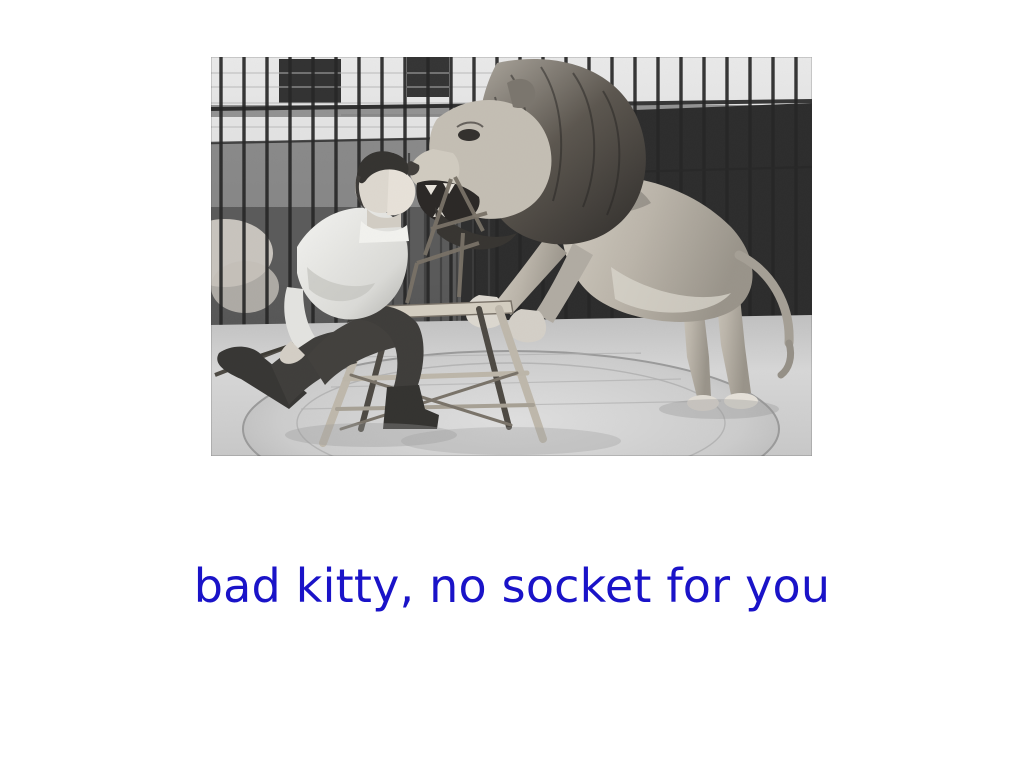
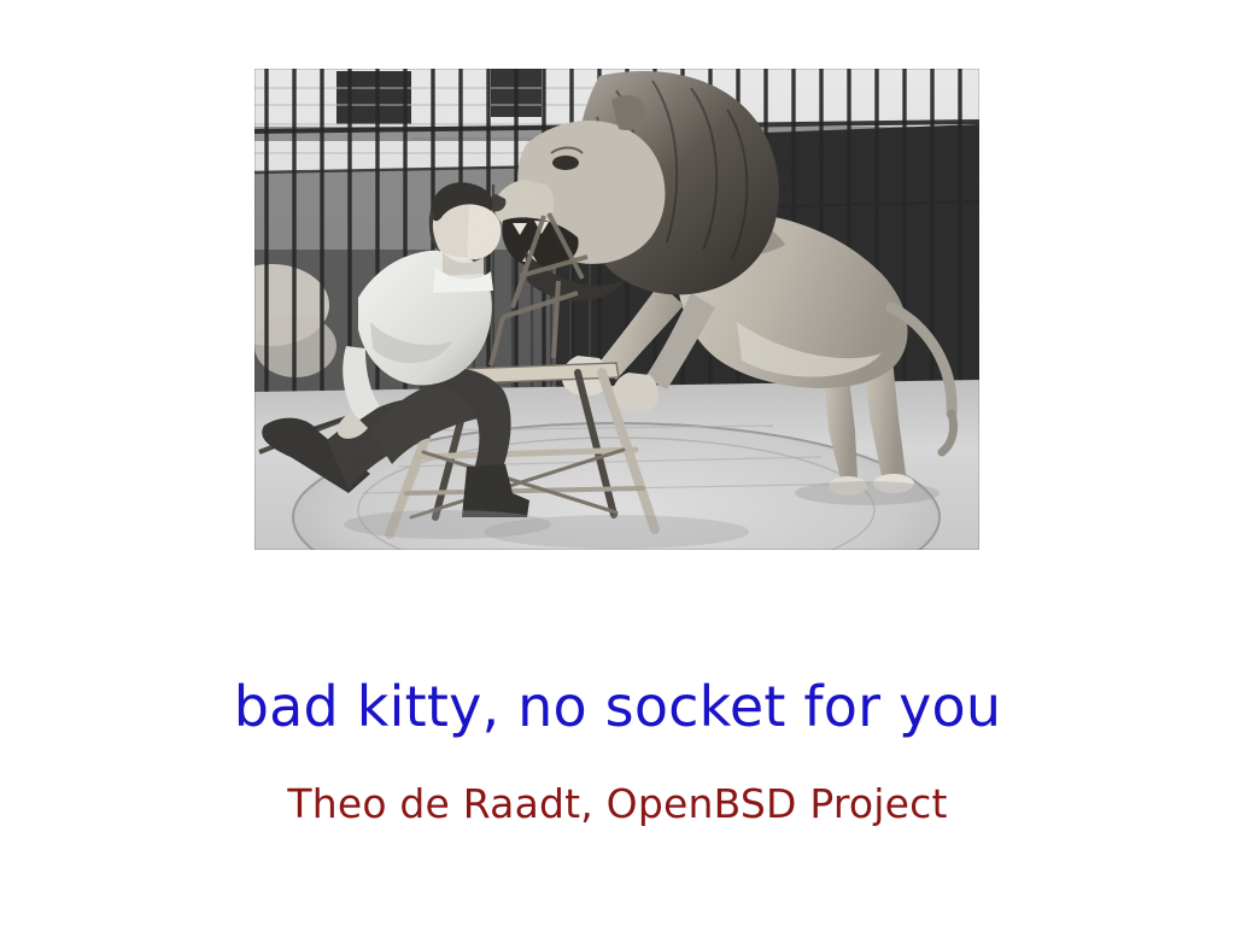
  bad kitty, no socket for you
+ Theo de Raadt, OpenBSD Project
